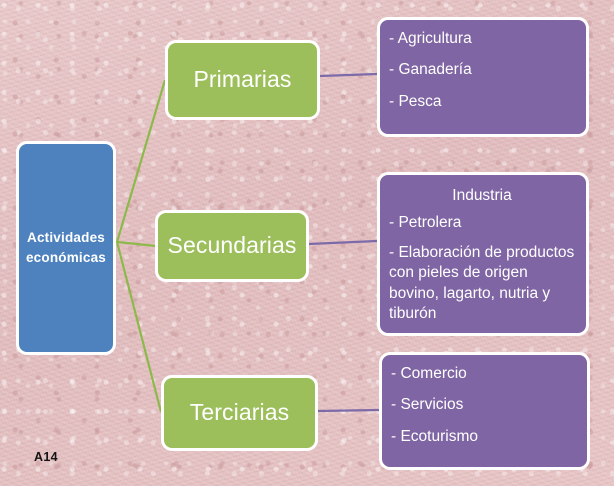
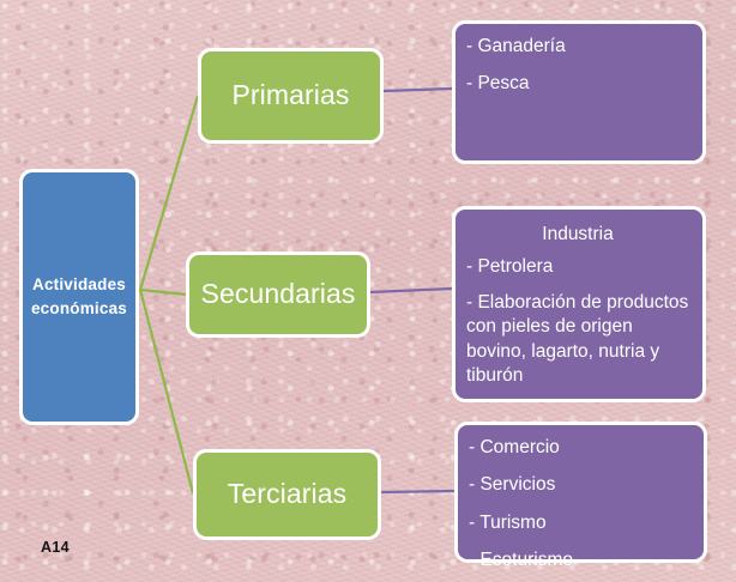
  Actividades
  económicas
  Primarias
- - Agricultura
  - Ganadería
  - Pesca
  Secundarias
  Industria
  - Petrolera
  - Elaboración de productos con pieles de origen bovino, lagarto, nutria y tiburón
  Terciarias
  - Comercio
  - Servicios
+ - Turismo
  - Ecoturismo
  A14
